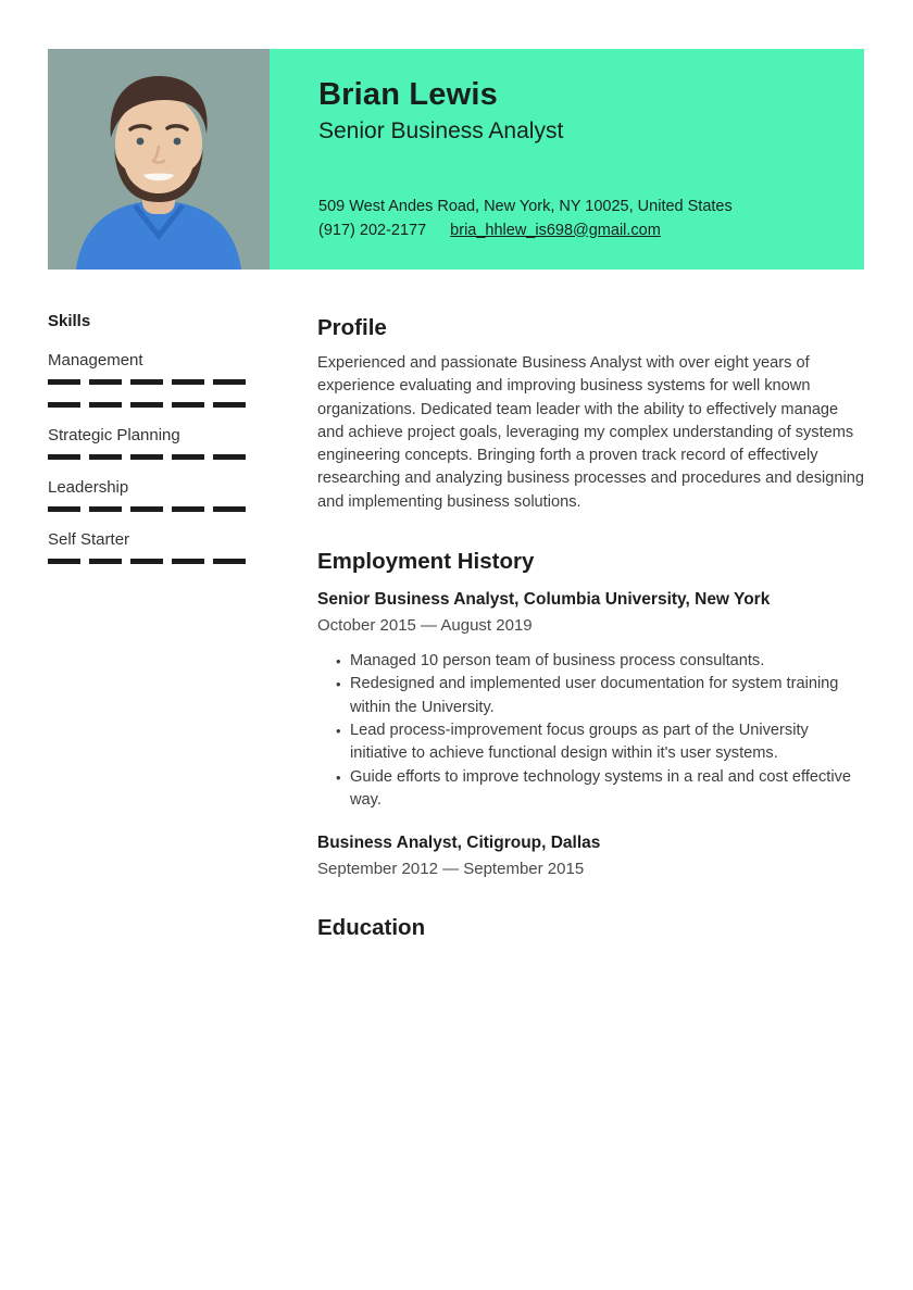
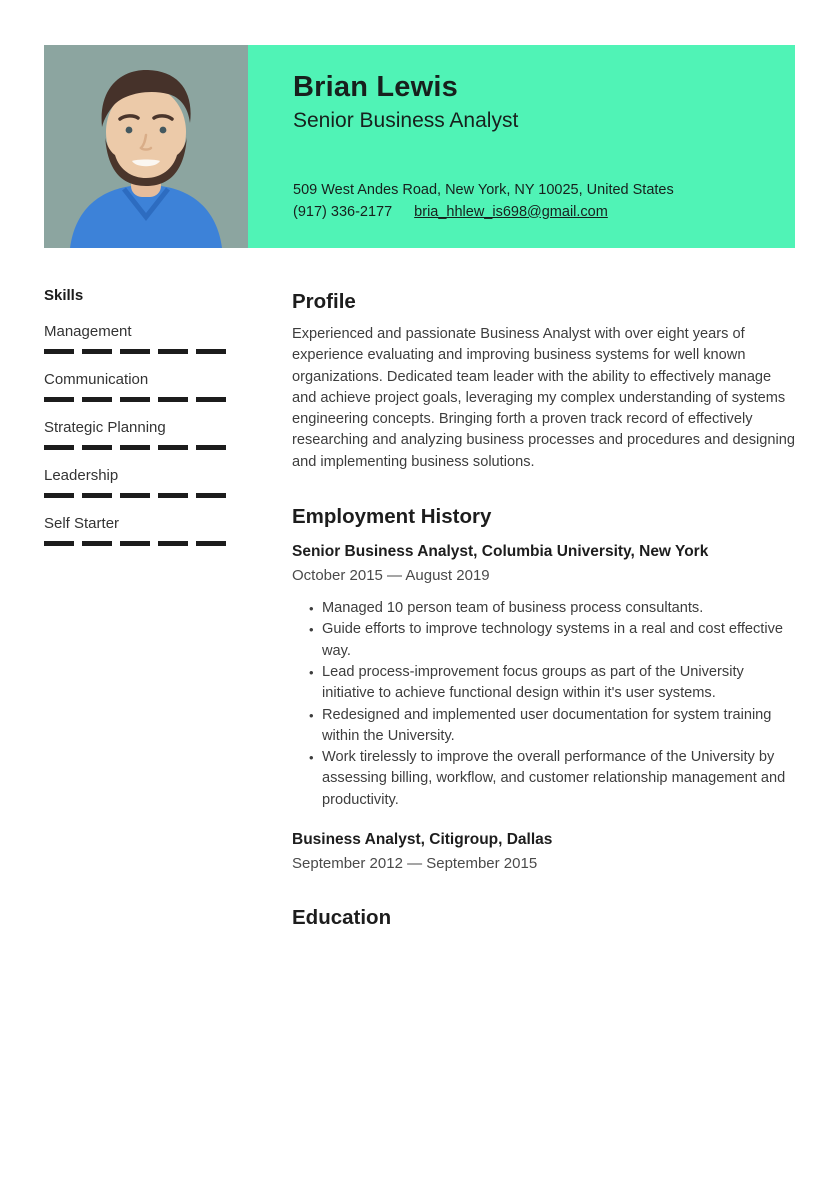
  Brian Lewis
  Senior Business Analyst
  509 West Andes Road, New York, NY 10025, United States
- (917) 202-2177
+ (917) 336-2177
  bria_hhlew_is698@gmail.com
  Skills
  Management
+ Communication
  Strategic Planning
  Leadership
  Self Starter
  Profile
  Experienced and passionate Business Analyst with over eight years of experience evaluating and improving business systems for well known organizations. Dedicated team leader with the ability to effectively manage and achieve project goals, leveraging my complex understanding of systems engineering concepts. Bringing forth a proven track record of effectively researching and analyzing business processes and procedures and designing and implementing business solutions.
  Employment History
  Senior Business Analyst, Columbia University, New York
  October 2015 — August 2019
  Managed 10 person team of business process consultants.
- Redesigned and implemented user documentation for system training within the University.
+ Guide efforts to improve technology systems in a real and cost effective way.
  Lead process-improvement focus groups as part of the University initiative to achieve functional design within it's user systems.
- Guide efforts to improve technology systems in a real and cost effective way.
+ Redesigned and implemented user documentation for system training within the University.
+ Work tirelessly to improve the overall performance of the University by assessing billing, workflow, and customer relationship management and productivity.
  Business Analyst, Citigroup, Dallas
  September 2012 — September 2015
  Education
